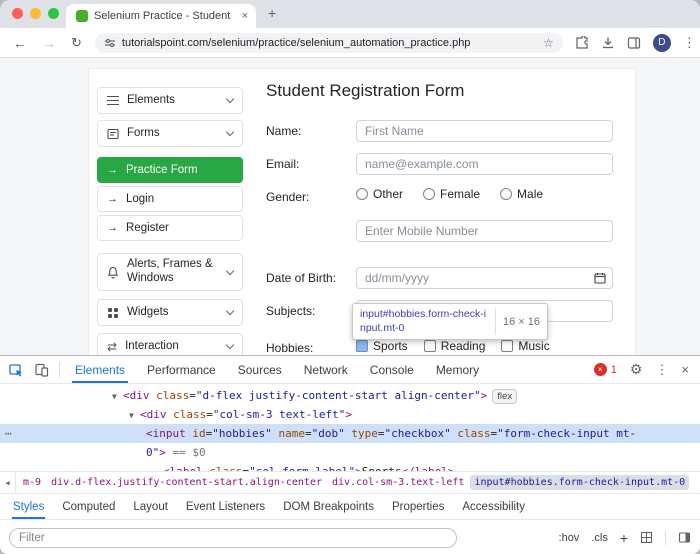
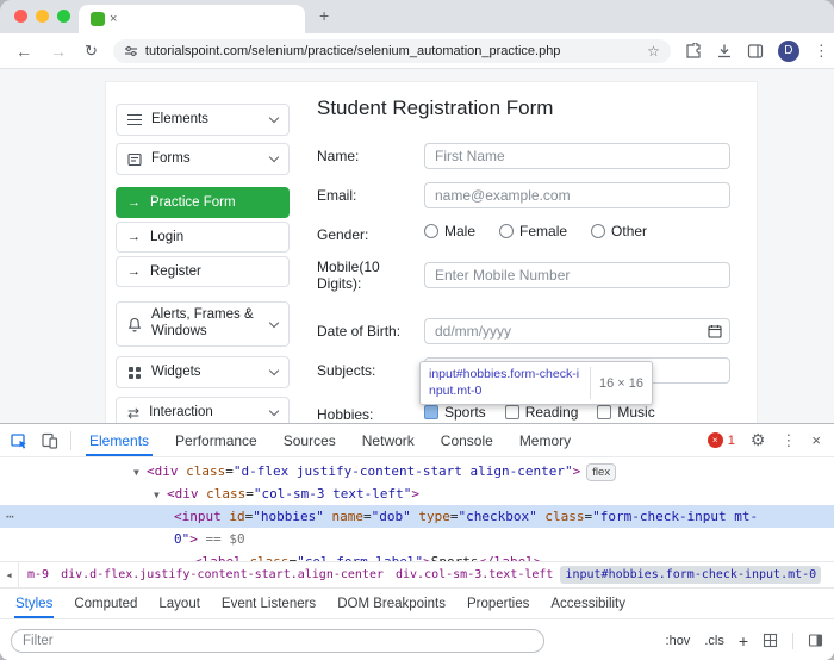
- Selenium Practice - Student
  ×
  +
  ←
  →
  ↻
  tutorialspoint.com/selenium/practice/selenium_automation_practice.php
  ☆
  D
  ⋮
  Elements
  Forms
  →
  Practice Form
  →
  Login
  →
  Register
  Alerts, Frames & Windows
  Widgets
  ⇄
  Interaction
  Student Registration Form
  Name:
  First Name
  Email:
  name@example.com
  Gender:
- Other
+ Male
  Female
- Male
+ Other
+ Mobile(10 Digits):
  Enter Mobile Number
  Date of Birth:
  dd/mm/yyyy
  Subjects:
  Hobbies:
  Sports
  Reading
  Music
  input#hobbies.form-check-input.mt-0
  16 × 16
  Elements
  Performance
  Sources
  Network
  Console
  Memory
  ×
  1
  ⚙
  ⋮
  ×
  ▼ <div class="d-flex justify-content-start align-center"> flex
  ▼ <div class="col-sm-3 text-left">
  ⋯
  <input id="hobbies" name="dob" type="checkbox" class="form-check-input mt-
  0"> == $0
  ◀
  m-9
  div.d-flex.justify-content-start.align-center
  div.col-sm-3.text-left
  input#hobbies.form-check-input.mt-0
  Styles
  Computed
  Layout
  Event Listeners
  DOM Breakpoints
  Properties
  Accessibility
  Filter
  :hov
  .cls
  +
